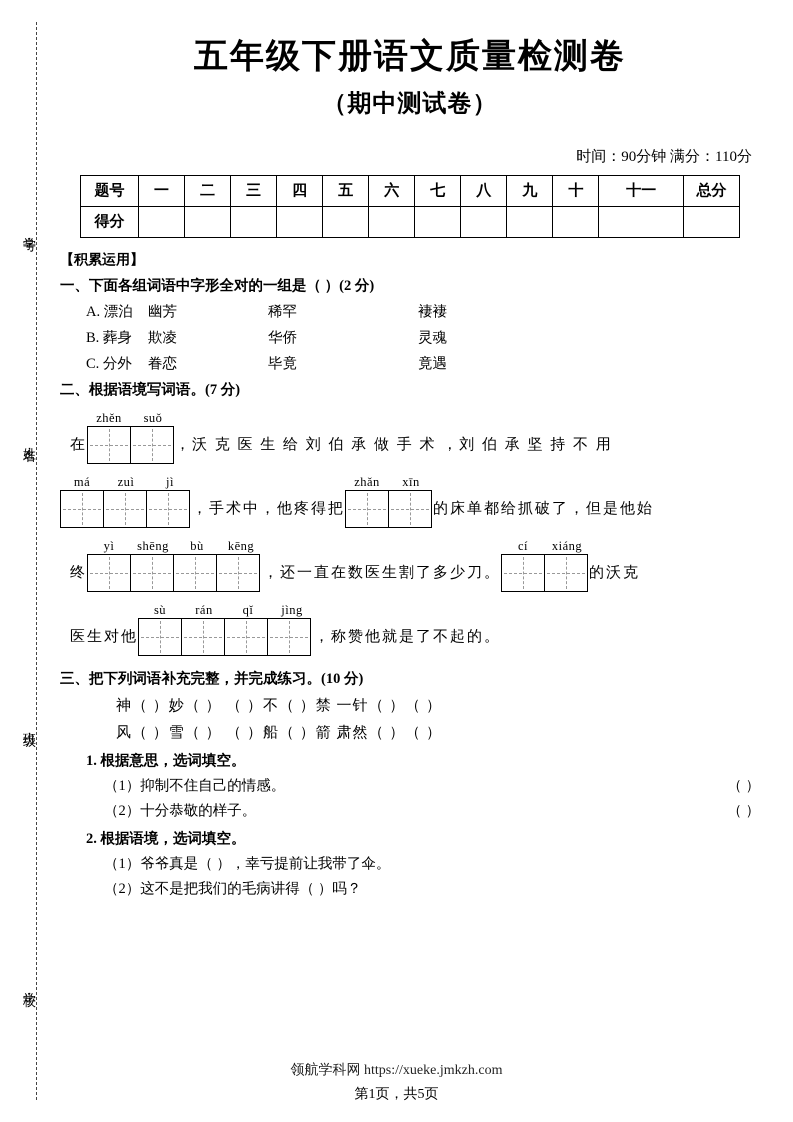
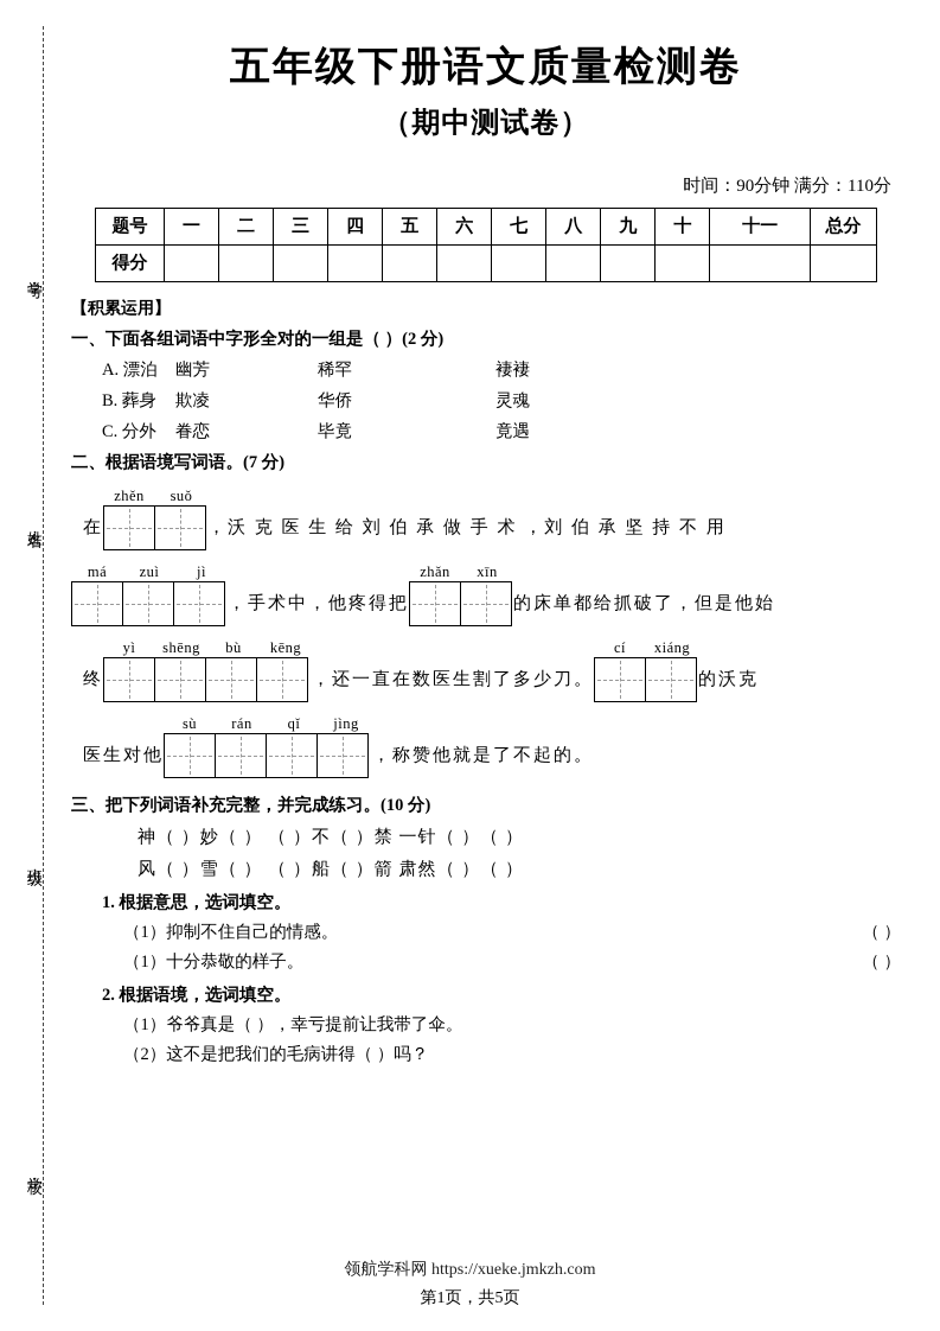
  五年级下册语文质量检测卷
  （期中测试卷）
  时间：90分钟 满分：110分
  题号	一	二	三	四	五	六	七	八	九	十	十一	总分
  得分
  【积累运用】
  一、下面各组词语中字形全对的一组是（ ）(2 分)
  A. 漂泊
  幽芳
  稀罕
  褄褄
  B. 葬身
  欺凌
  华侨
  灵魂
  C. 分外
  眷恋
  毕竟
  竟遇
  二、根据语境写词语。(7 分)
  在
  zhěn
  suǒ
  ，沃 克 医 生 给 刘 伯 承 做 手 术 ，刘 伯 承 坚 持 不 用
  má
  zuì
  jì
  ，手术中，他疼得把
  zhǎn
  xīn
  的床单都给抓破了，但是他始
  终
  yì
  shēng
  bù
  kēng
  ，还一直在数医生割了多少刀。
  cí
  xiáng
  的沃克
  医生对他
  sù
  rán
  qǐ
  jìng
  ，称赞他就是了不起的
  。
  三、把下列词语补充完整，并完成练习。(10 分)
  神（ ）妙（ ） （ ）不（ ）禁 一针（ ）（ ）
  风（ ）雪（ ） （ ）船（ ）箭 肃然（ ）（ ）
  1. 根据意思，选词填空。
  （1）抑制不住自己的情感。
  （ ）
- （2）十分恭敬的样子。
+ （1）十分恭敬的样子。
  （ ）
  2. 根据语境，选词填空。
  （1）爷爷真是（ ），幸亏提前让我带了伞。
  （2）这不是把我们的毛病讲得（ ）吗？
  领航学科网 https://xueke.jmkzh.com
  第1页，共5页
